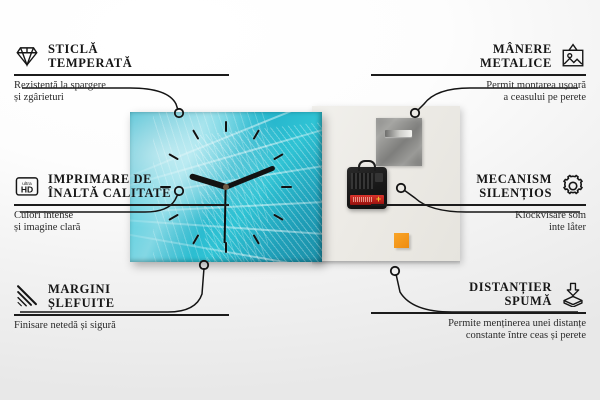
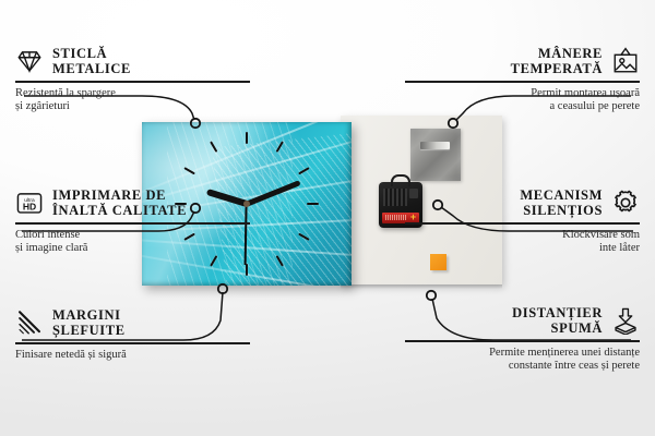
  +
  STICLĂ
- TEMPERATĂ
+ METALICE
  Rezistentă la spargere
  și zgârieturi
  HD
  IMPRIMARE DE
  ÎNALTĂ CALITATE
  Culori intense
  și imagine clară
  MARGINI
  ȘLEFUITE
  Finisare netedă și sigură
  MÂNERE
- METALICE
+ TEMPERATĂ
  Permit montarea ușoară
  a ceasului pe perete
  MECANISM
  SILENȚIOS
  Klockvisare som
  inte låter
  DISTANȚIER
  SPUMĂ
  Permite menținerea unei distanțe
  constante între ceas și perete
